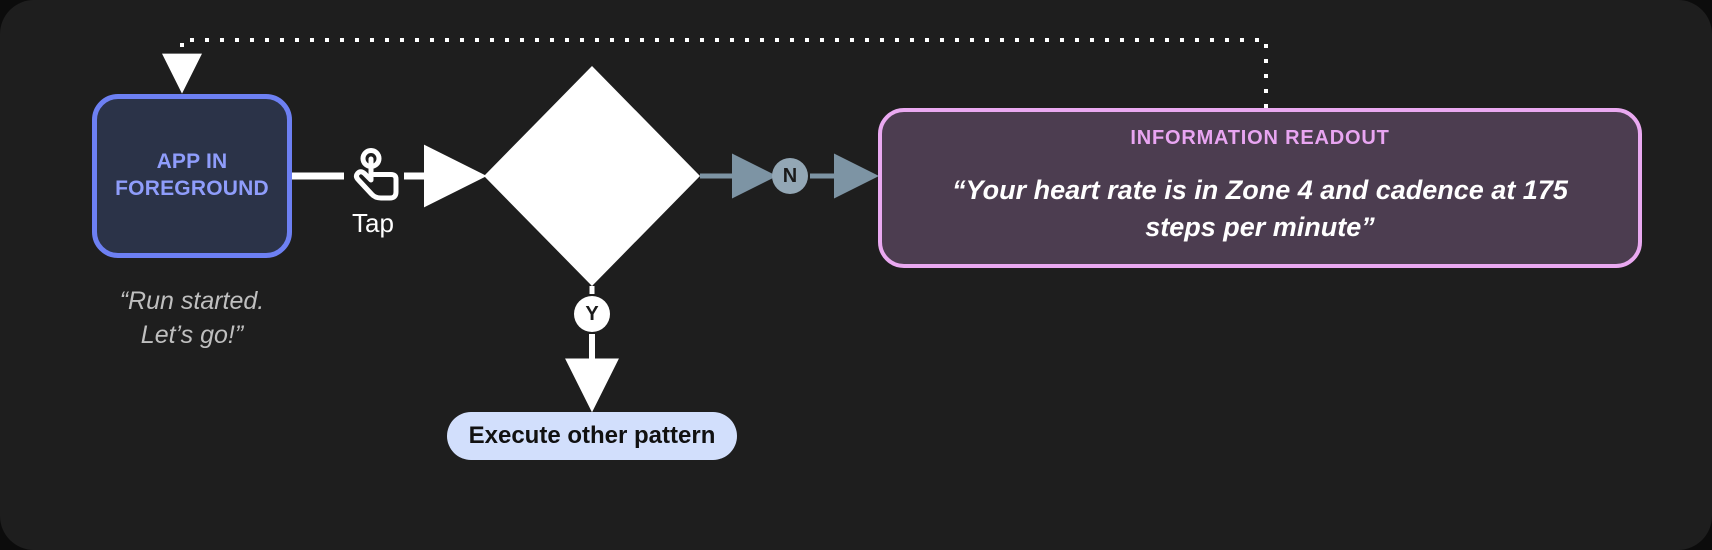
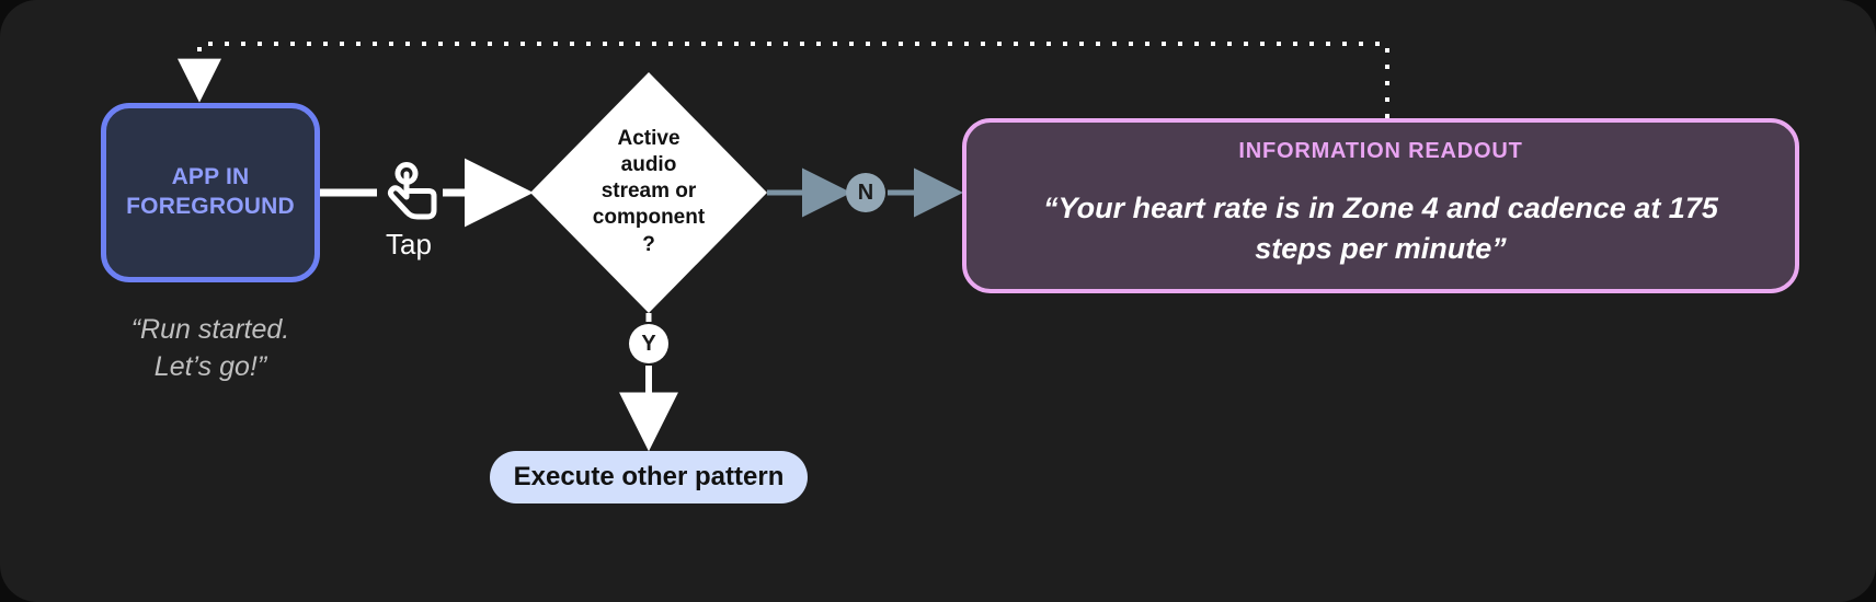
  APP IN
  FOREGROUND
  “Run started.
  Let’s go!”
  Tap
+ Active
+ audio
+ stream or
+ component
+ ?
  N
  Y
  INFORMATION READOUT
  “Your heart rate is in Zone 4 and cadence at 175 steps per minute”
  Execute other pattern
